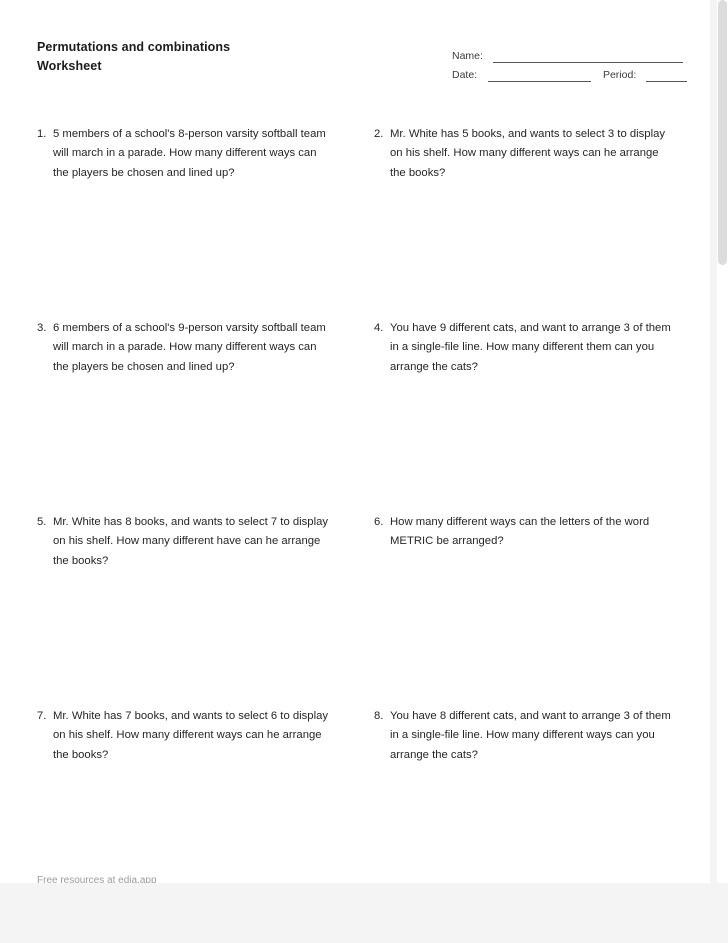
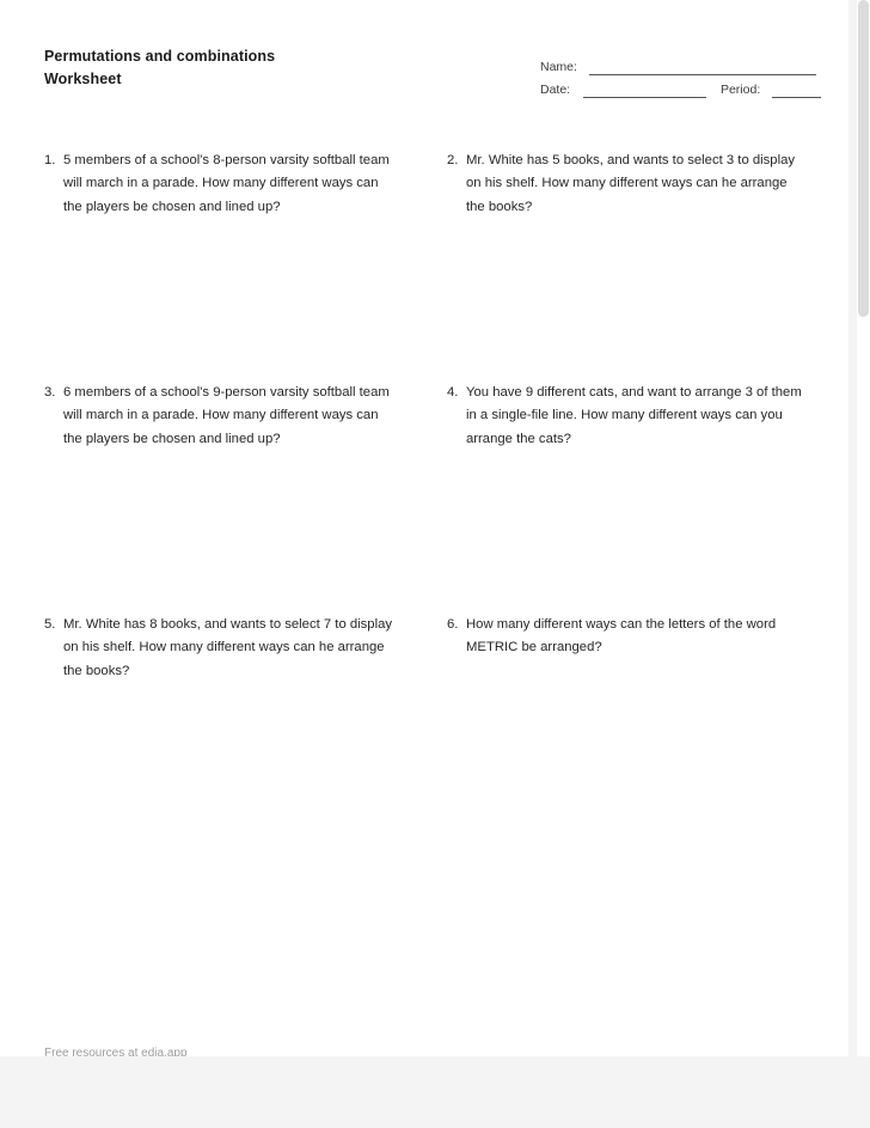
  Permutations and combinations
  Worksheet
  Name:
  Date:
  Period:
  1.
  5 members of a school's 8-person varsity softball team will march in a parade. How many different ways can the players be chosen and lined up?
  2.
  Mr. White has 5 books, and wants to select 3 to display on his shelf. How many different ways can he arrange the books?
  3.
  6 members of a school's 9-person varsity softball team will march in a parade. How many different ways can the players be chosen and lined up?
  4.
- You have 9 different cats, and want to arrange 3 of them in a single-file line. How many different them can you arrange the cats?
+ You have 9 different cats, and want to arrange 3 of them in a single-file line. How many different ways can you arrange the cats?
  5.
- Mr. White has 8 books, and wants to select 7 to display on his shelf. How many different have can he arrange the books?
+ Mr. White has 8 books, and wants to select 7 to display on his shelf. How many different ways can he arrange the books?
  6.
  How many different ways can the letters of the word METRIC be arranged?
- 7.
- Mr. White has 7 books, and wants to select 6 to display on his shelf. How many different ways can he arrange the books?
- 8.
- You have 8 different cats, and want to arrange 3 of them in a single-file line. How many different ways can you arrange the cats?
  Free resources at edia.app
